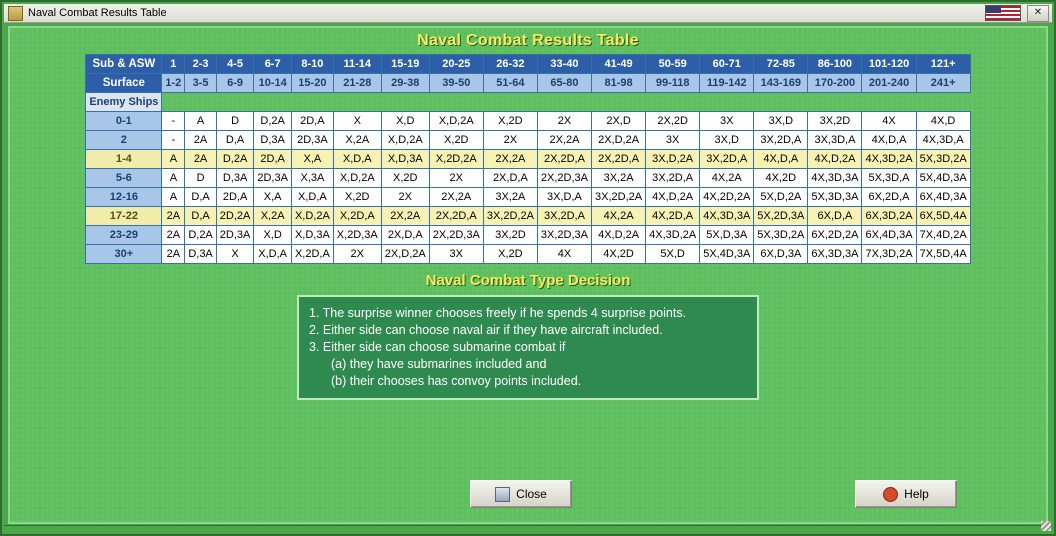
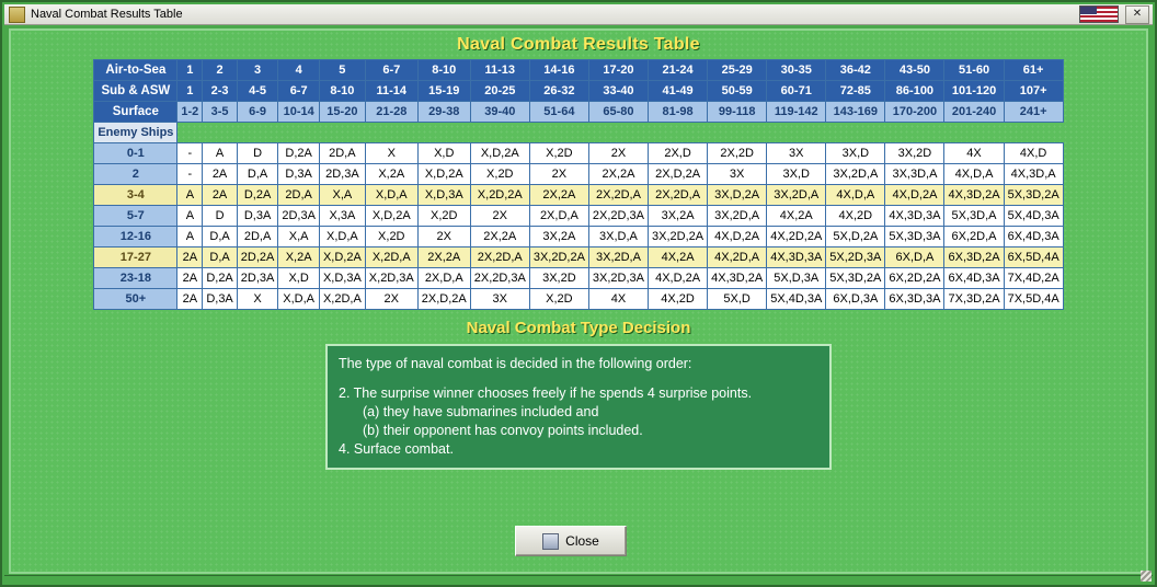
  Naval Combat Results Table
  ✕
  Naval Combat Results Table
+ Air-to-Sea	1	2	3	4	5	6-7	8-10	11-13	14-16	17-20	21-24	25-29	30-35	36-42	43-50	51-60	61+
- Sub & ASW	1	2-3	4-5	6-7	8-10	11-14	15-19	20-25	26-32	33-40	41-49	50-59	60-71	72-85	86-100	101-120	121+
+ Sub & ASW	1	2-3	4-5	6-7	8-10	11-14	15-19	20-25	26-32	33-40	41-49	50-59	60-71	72-85	86-100	101-120	107+
- Surface	1-2	3-5	6-9	10-14	15-20	21-28	29-38	39-50	51-64	65-80	81-98	99-118	119-142	143-169	170-200	201-240	241+
+ Surface	1-2	3-5	6-9	10-14	15-20	21-28	29-38	39-40	51-64	65-80	81-98	99-118	119-142	143-169	170-200	201-240	241+
  Enemy Ships
  0-1	-	A	D	D,2A	2D,A	X	X,D	X,D,2A	X,2D	2X	2X,D	2X,2D	3X	3X,D	3X,2D	4X	4X,D
  2	-	2A	D,A	D,3A	2D,3A	X,2A	X,D,2A	X,2D	2X	2X,2A	2X,D,2A	3X	3X,D	3X,2D,A	3X,3D,A	4X,D,A	4X,3D,A
- 1-4	A	2A	D,2A	2D,A	X,A	X,D,A	X,D,3A	X,2D,2A	2X,2A	2X,2D,A	2X,2D,A	3X,D,2A	3X,2D,A	4X,D,A	4X,D,2A	4X,3D,2A	5X,3D,2A
+ 3-4	A	2A	D,2A	2D,A	X,A	X,D,A	X,D,3A	X,2D,2A	2X,2A	2X,2D,A	2X,2D,A	3X,D,2A	3X,2D,A	4X,D,A	4X,D,2A	4X,3D,2A	5X,3D,2A
- 5-6	A	D	D,3A	2D,3A	X,3A	X,D,2A	X,2D	2X	2X,D,A	2X,2D,3A	3X,2A	3X,2D,A	4X,2A	4X,2D	4X,3D,3A	5X,3D,A	5X,4D,3A
+ 5-7	A	D	D,3A	2D,3A	X,3A	X,D,2A	X,2D	2X	2X,D,A	2X,2D,3A	3X,2A	3X,2D,A	4X,2A	4X,2D	4X,3D,3A	5X,3D,A	5X,4D,3A
  12-16	A	D,A	2D,A	X,A	X,D,A	X,2D	2X	2X,2A	3X,2A	3X,D,A	3X,2D,2A	4X,D,2A	4X,2D,2A	5X,D,2A	5X,3D,3A	6X,2D,A	6X,4D,3A
- 17-22	2A	D,A	2D,2A	X,2A	X,D,2A	X,2D,A	2X,2A	2X,2D,A	3X,2D,2A	3X,2D,A	4X,2A	4X,2D,A	4X,3D,3A	5X,2D,3A	6X,D,A	6X,3D,2A	6X,5D,4A
+ 17-27	2A	D,A	2D,2A	X,2A	X,D,2A	X,2D,A	2X,2A	2X,2D,A	3X,2D,2A	3X,2D,A	4X,2A	4X,2D,A	4X,3D,3A	5X,2D,3A	6X,D,A	6X,3D,2A	6X,5D,4A
- 23-29	2A	D,2A	2D,3A	X,D	X,D,3A	X,2D,3A	2X,D,A	2X,2D,3A	3X,2D	3X,2D,3A	4X,D,2A	4X,3D,2A	5X,D,3A	5X,3D,2A	6X,2D,2A	6X,4D,3A	7X,4D,2A
+ 23-18	2A	D,2A	2D,3A	X,D	X,D,3A	X,2D,3A	2X,D,A	2X,2D,3A	3X,2D	3X,2D,3A	4X,D,2A	4X,3D,2A	5X,D,3A	5X,3D,2A	6X,2D,2A	6X,4D,3A	7X,4D,2A
- 30+	2A	D,3A	X	X,D,A	X,2D,A	2X	2X,D,2A	3X	X,2D	4X	4X,2D	5X,D	5X,4D,3A	6X,D,3A	6X,3D,3A	7X,3D,2A	7X,5D,4A
+ 50+	2A	D,3A	X	X,D,A	X,2D,A	2X	2X,D,2A	3X	X,2D	4X	4X,2D	5X,D	5X,4D,3A	6X,D,3A	6X,3D,3A	7X,3D,2A	7X,5D,4A
  Naval Combat Type Decision
+ The type of naval combat is decided in the following order:
- 1. The surprise winner chooses freely if he spends 4 surprise points.
+ 2. The surprise winner chooses freely if he spends 4 surprise points.
- 2. Either side can choose naval air if they have aircraft included.
- 3. Either side can choose submarine combat if
  (a) they have submarines included and
- (b) their chooses has convoy points included.
+ (b) their opponent has convoy points included.
+ 4. Surface combat.
  Close
- Help
